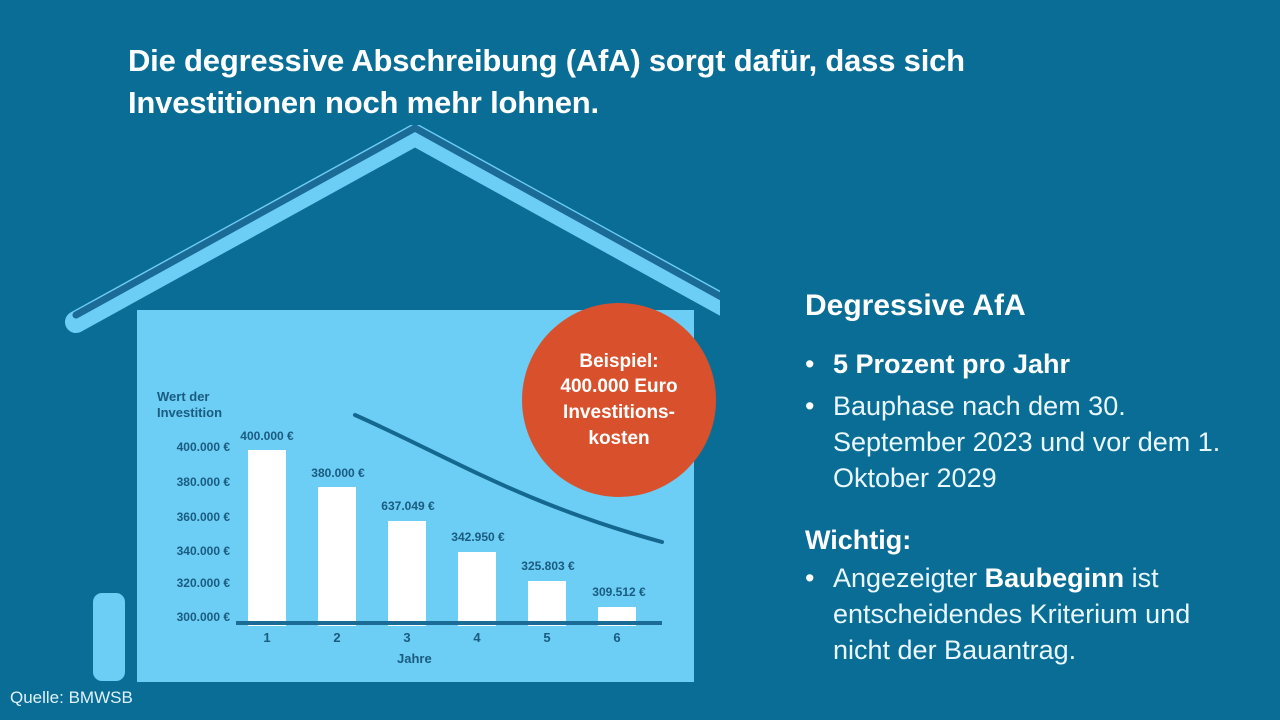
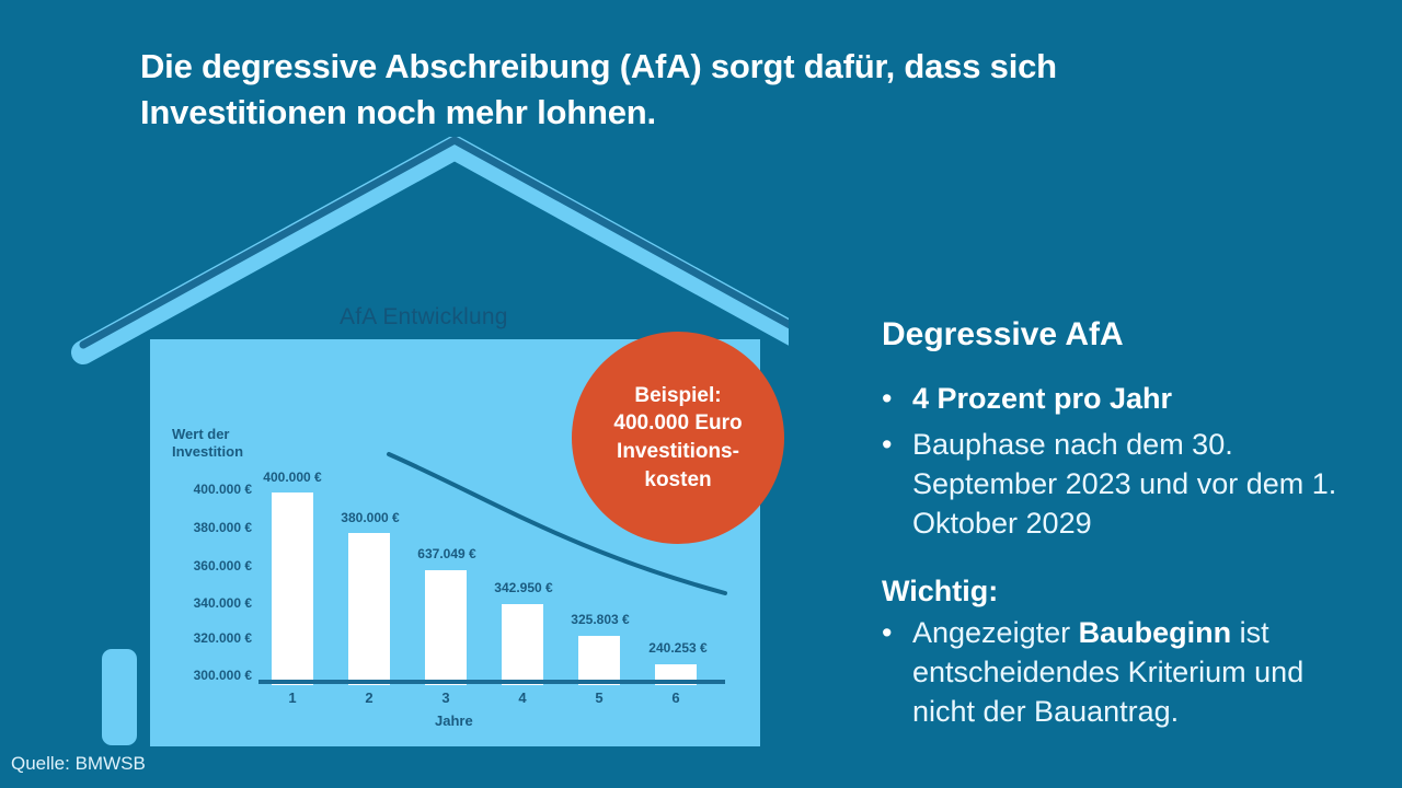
  Die degressive Abschreibung (AfA) sorgt dafür, dass sich Investitionen noch mehr lohnen.
+ AfA Entwicklung
  Wert der
  Investition
  400.000 €
  380.000 €
  360.000 €
  340.000 €
  320.000 €
  300.000 €
  400.000 €
  380.000 €
  637.049 €
  342.950 €
  325.803 €
- 309.512 €
+ 240.253 €
  1
  2
  3
  4
  5
  6
  Jahre
  Beispiel:
  400.000 Euro
  Investitions-
  kosten
  Degressive AfA
  •
- 5 Prozent pro Jahr
+ 4 Prozent pro Jahr
  •
  Bauphase nach dem 30. September 2023 und vor dem 1. Oktober 2029
  Wichtig:
  •
  Angezeigter Baubeginn ist entscheidendes Kriterium und nicht der Bauantrag.
  Quelle: BMWSB
